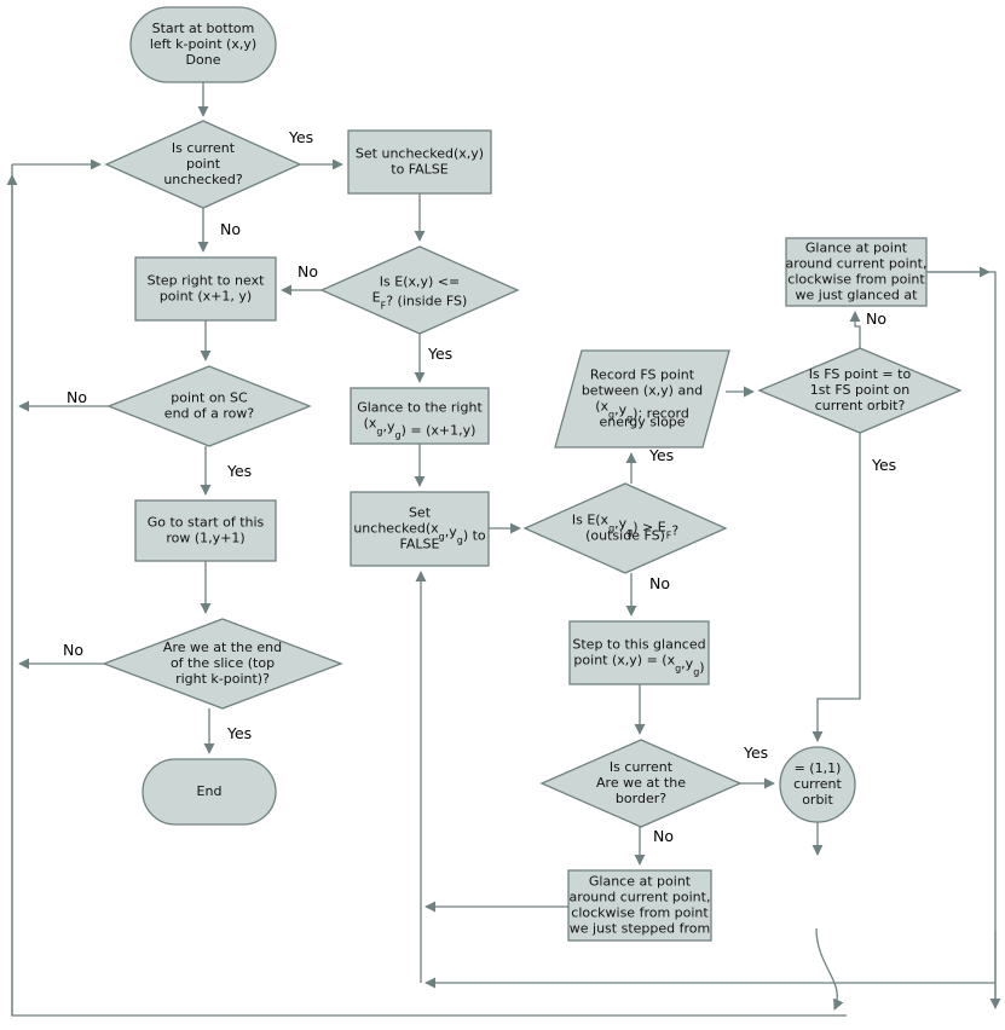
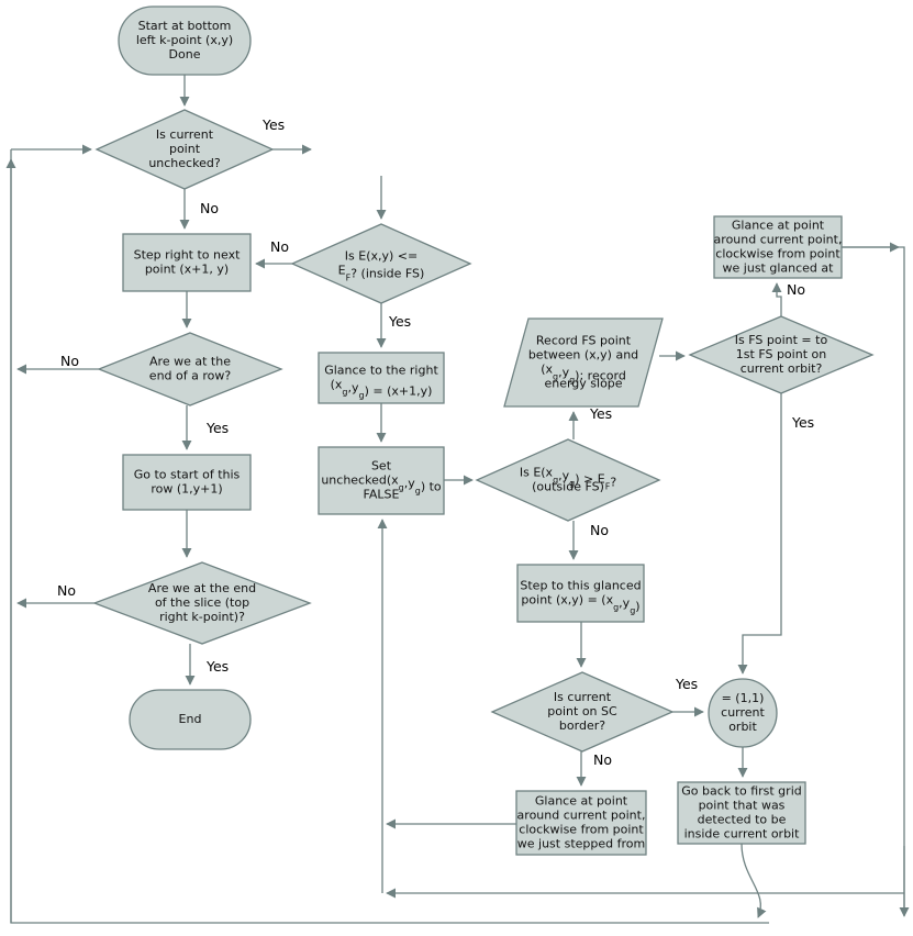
  Start at bottom left k-point (x,y) Done
  Is current point unchecked?
- Set unchecked(x,y) to FALSE
  Step right to next point (x+1, y)
  Is E(x,y) <= E F? (inside FS)
- point on SC end of a row?
+ Are we at the end of a row?
  Glance to the right (x g,y g) = (x+1,y)
  Record FS point between (x,y) and (x g,y g); record energy slope
  Glance at point around current point, clockwise from point we just glanced at
  Is FS point = to 1st FS point on current orbit?
  Go to start of this row (1,y+1)
  Set unchecked(x g,y g) to FALSE
  Is E(x g,y g) > E F?(outside FS)
  Are we at the end of the slice (top right k-point)?
  Step to this glanced point (x,y) = (x g,y g)
  End
- Is current Are we at the border?
+ Is current point on SC border?
  = (1,1) current orbit
  Glance at point around current point, clockwise from point we just stepped from
+ Go back to first grid point that was detected to be inside current orbit
  Yes
  No
  No
  Yes
  No
  Yes
  No
  Yes
  Yes
  No
  No
  Yes
  Yes
  No
